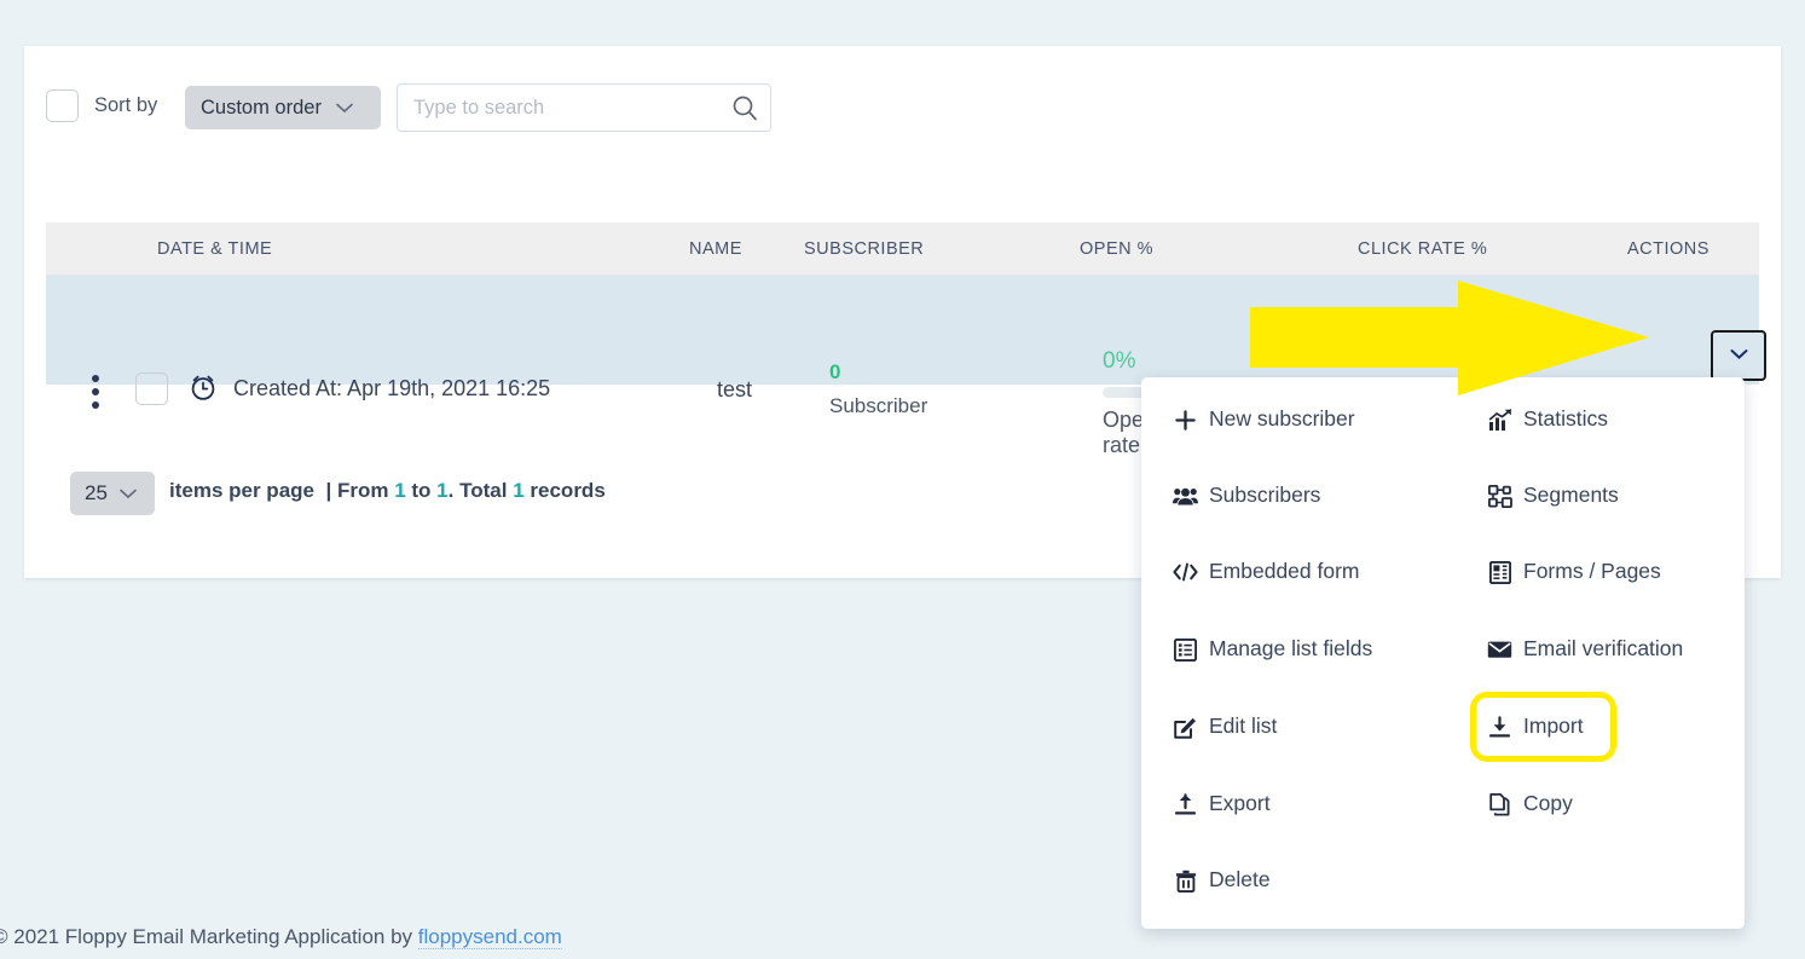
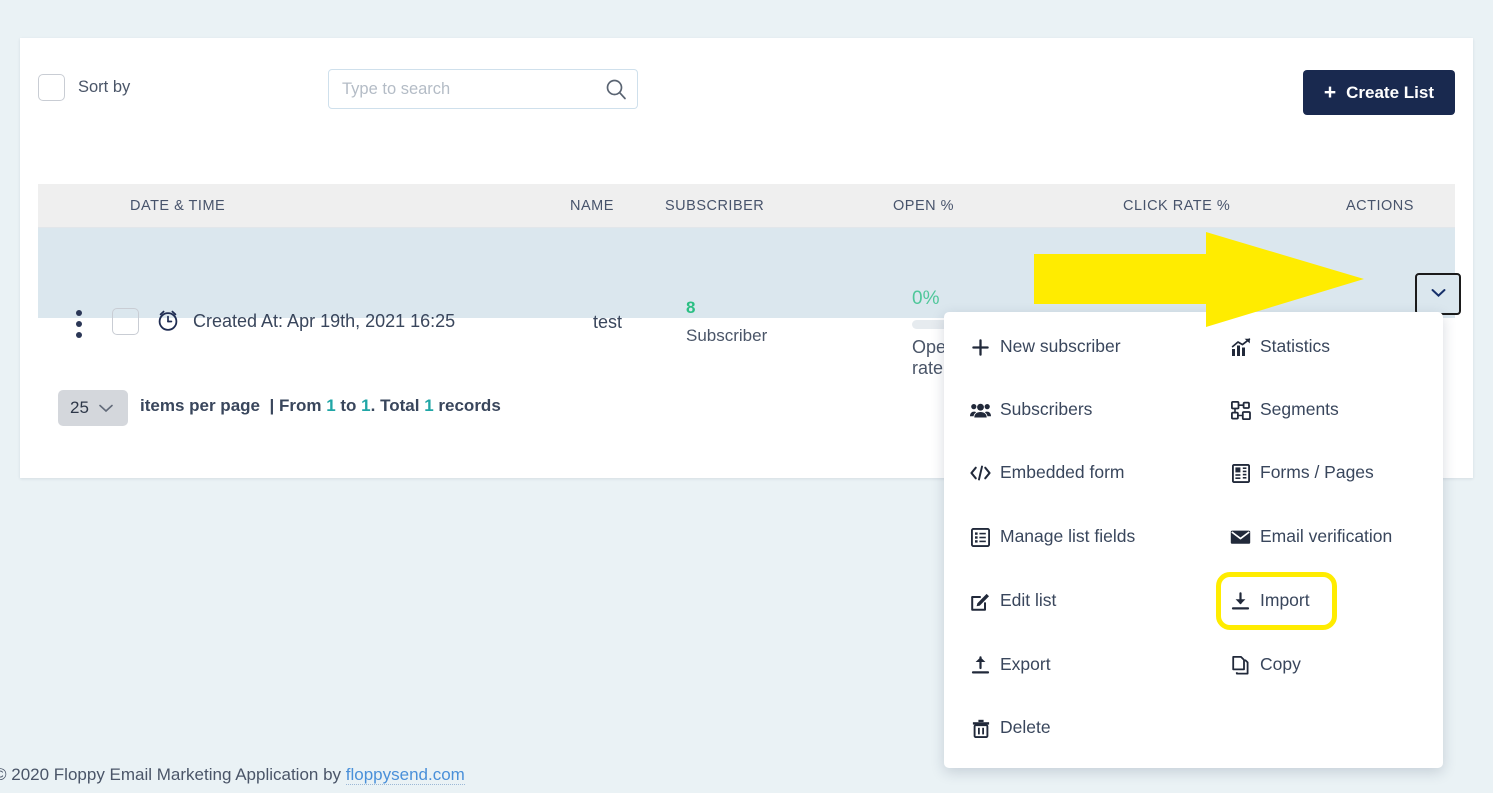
  Sort by
- Custom order
  Type to search
+ +
+ Create List
  DATE & TIME
  NAME
  SUBSCRIBER
  OPEN %
  CLICK RATE %
  ACTIONS
  Created At: Apr 19th, 2021 16:25
  test
- 0
+ 8
  Subscriber
  0%
  Ope rate
  25
  items per page | From 1 to 1. Total 1 records
- © 2021 Floppy Email Marketing Application by floppysend.com
+ © 2020 Floppy Email Marketing Application by floppysend.com
  New subscriber
  Subscribers
  Embedded form
  Manage list fields
  Edit list
  Export
  Delete
  Statistics
  Segments
  Forms / Pages
  Email verification
  Import
  Copy
